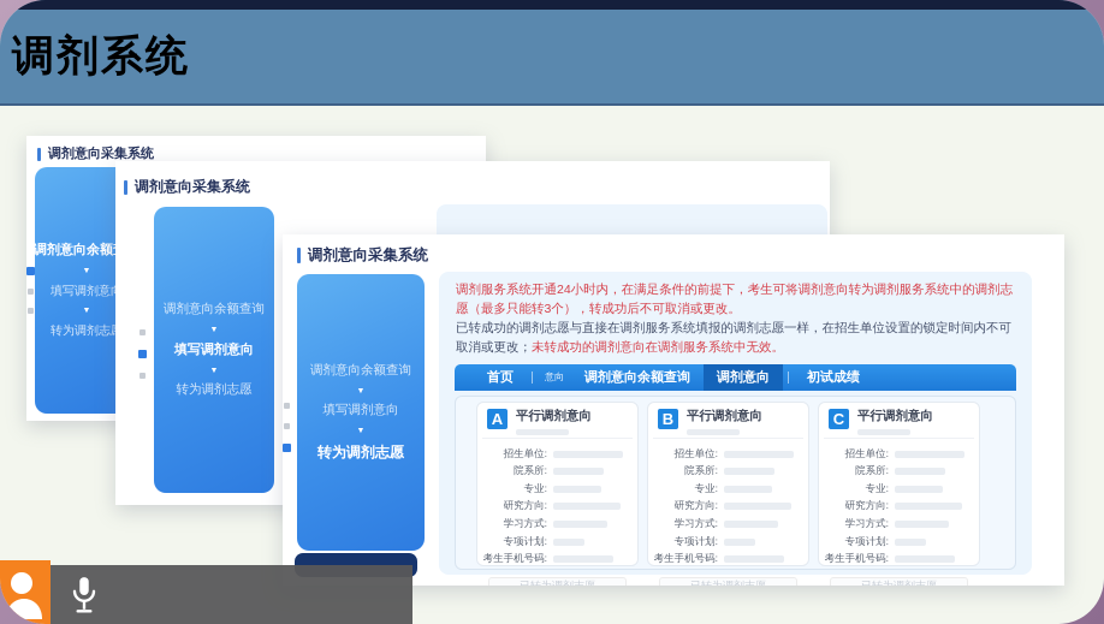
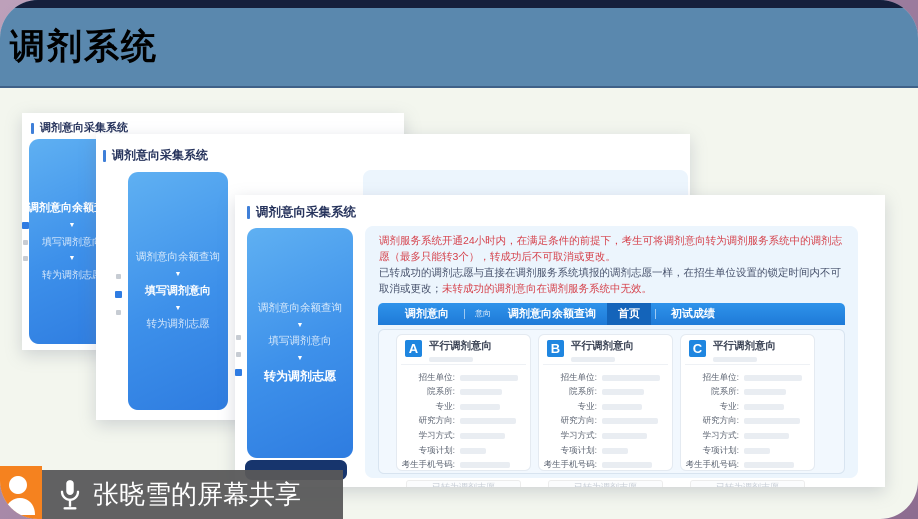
  调剂系统
  调剂意向采集系统
  调剂意向余额
  填写调剂意
  转为调剂志
  调剂意向采集系统
  调剂意向余额查询
  填写调剂意向
  转为调剂志愿
  调剂意向采集系统
  调剂服务系统开通24小时内，在满足条件的前提下，考生可将调剂意向转为调剂服务系统中的调剂志愿（最多只能转3个），转成功后不可取消或更改。
  已转成功的调剂志愿与直接在调剂服务系统填报的调剂志愿一样，在招生单位设置的锁定时间内不可取消或更改；未转成功的调剂意向在调剂服务系统中无效。
- 首页
+ 调剂意向
  意向
  调剂意向余额查询
- 调剂意向
+ 首页
  初试成绩
  A
  平行调剂意向
  招生单位:
  院系所:
  专业:
  研究方向:
  学习方式:
  专项计划:
  考生手机号码:
  B
  平行调剂意向
  招生单位:
  院系所:
  专业:
  研究方向:
  学习方式:
  专项计划:
  考生手机号码:
  C
  平行调剂意向
  招生单位:
  院系所:
  专业:
  研究方向:
  学习方式:
  专项计划:
  考生手机号码:
  调剂意向余额查询
  填写调剂意向
  转为调剂志愿
+ 张晓雪的屏幕共享
